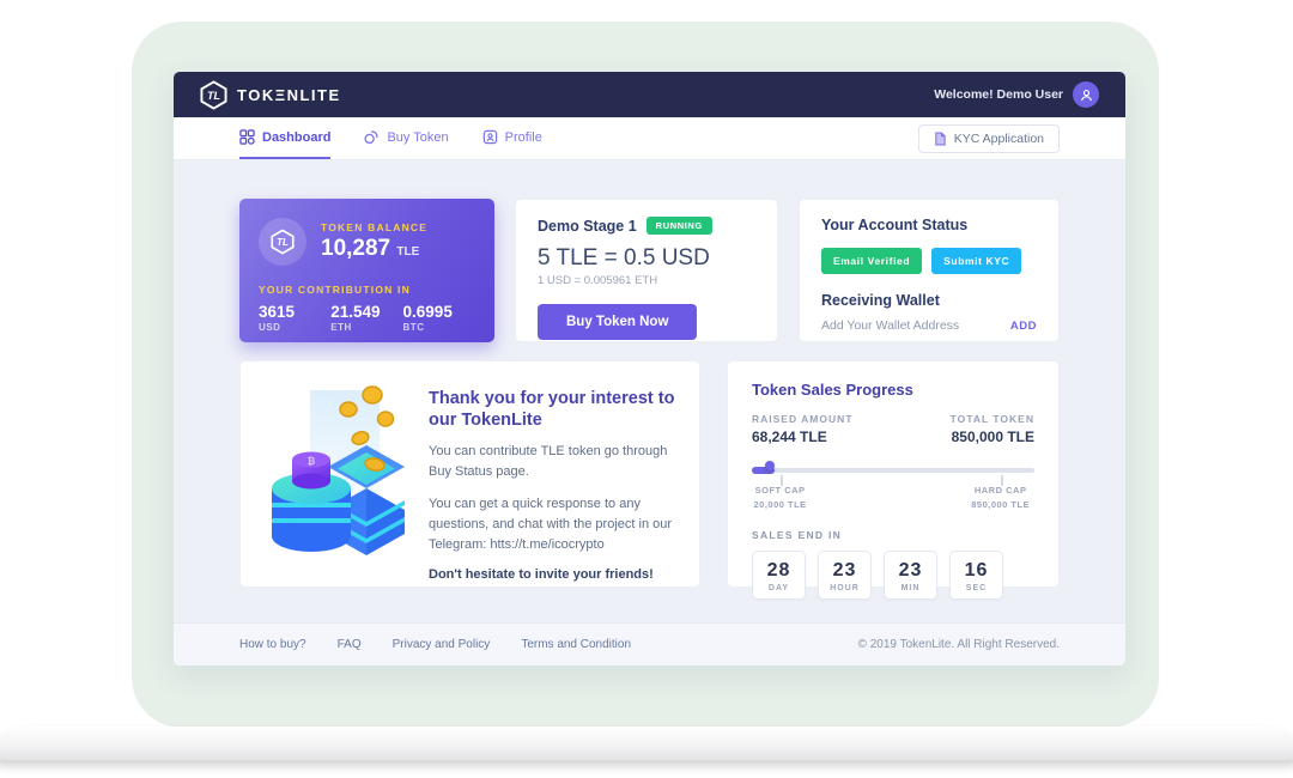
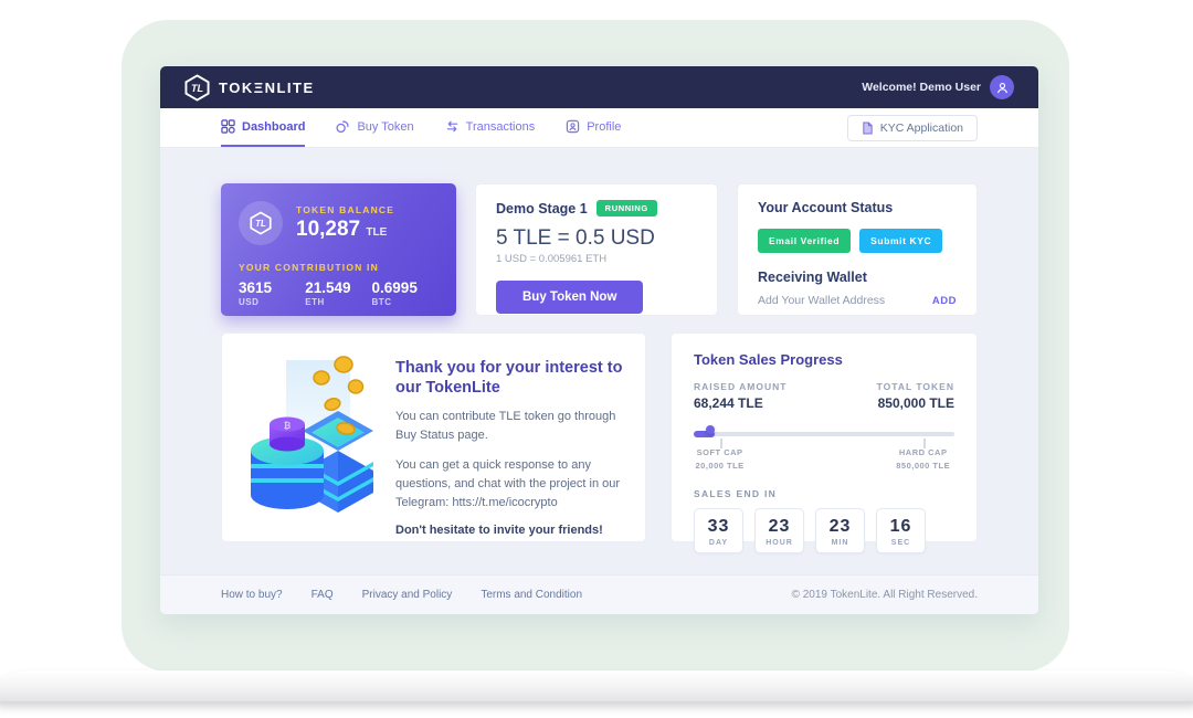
  TL
  TOKΞNLITE
  Welcome! Demo User
  Dashboard
  Buy Token
+ Transactions
  Profile
  KYC Application
  TL
  TOKEN BALANCE
  10,287 TLE
  YOUR CONTRIBUTION IN
  3615
  USD
  21.549
  ETH
  0.6995
  BTC
  Demo Stage 1
  RUNNING
  5 TLE = 0.5 USD
  1 USD = 0.005961 ETH
  Buy Token Now
  Your Account Status
  Email Verified
  Submit KYC
  Receiving Wallet
  Add Your Wallet Address
  ADD
  ₿
  Thank you for your interest to our TokenLite
  You can contribute TLE token go through Buy Status page.
  You can get a quick response to any questions, and chat with the project in our Telegram: htts://t.me/icocrypto
  Don't hesitate to invite your friends!
  Token Sales Progress
  RAISED AMOUNT
  68,244 TLE
  TOTAL TOKEN
  850,000 TLE
  SOFT CAP
  20,000 TLE
  HARD CAP
  850,000 TLE
  SALES END IN
- 28
+ 33
  23
  23
  16
  How to buy?
  FAQ
  Privacy and Policy
  Terms and Condition
  © 2019 TokenLite. All Right Reserved.
